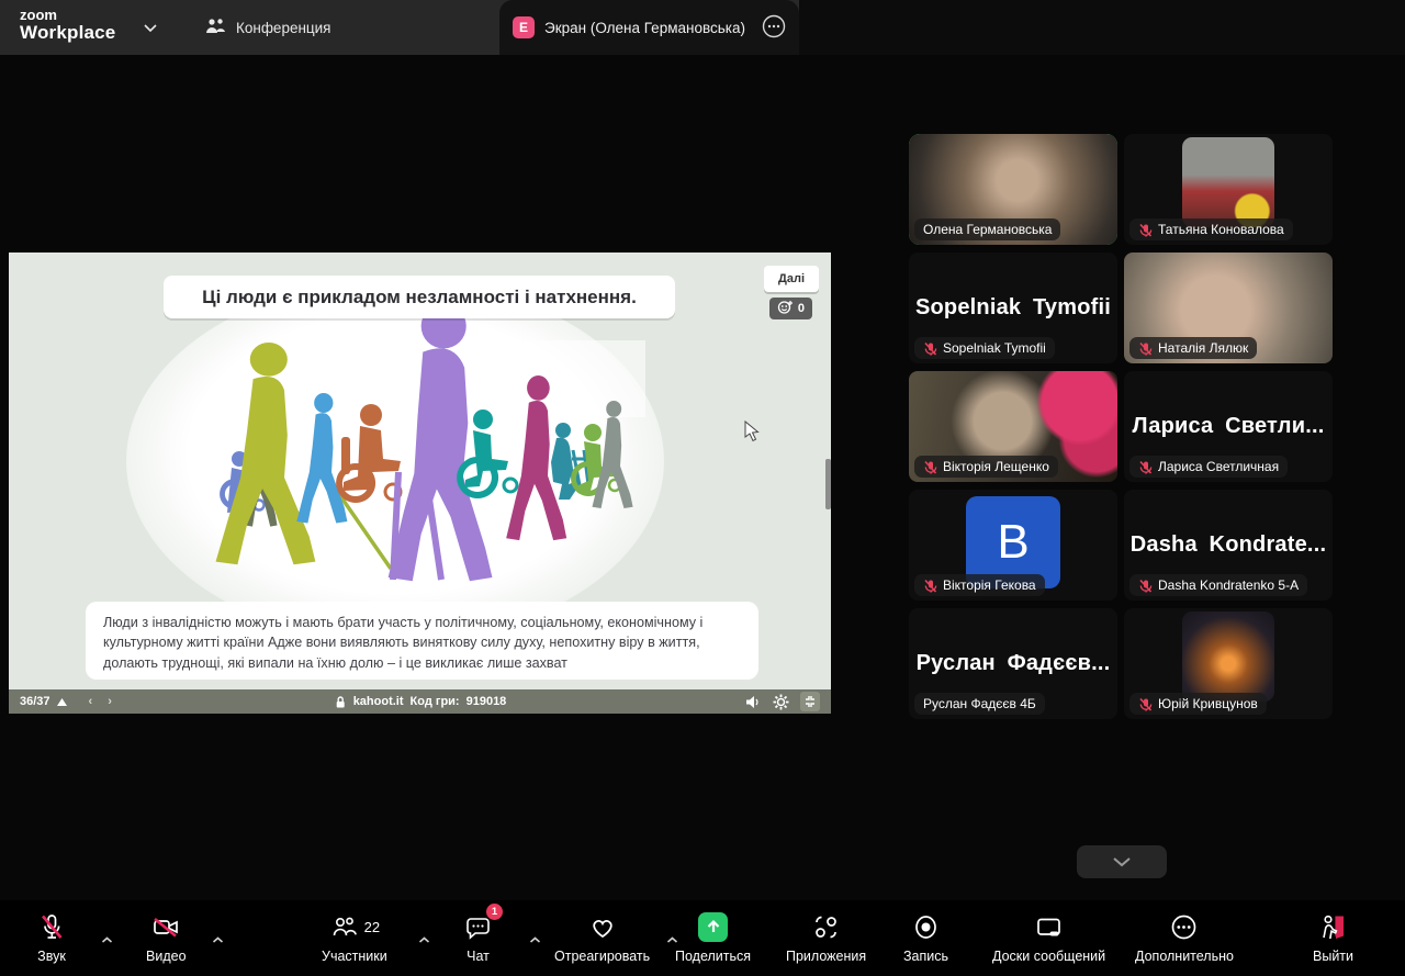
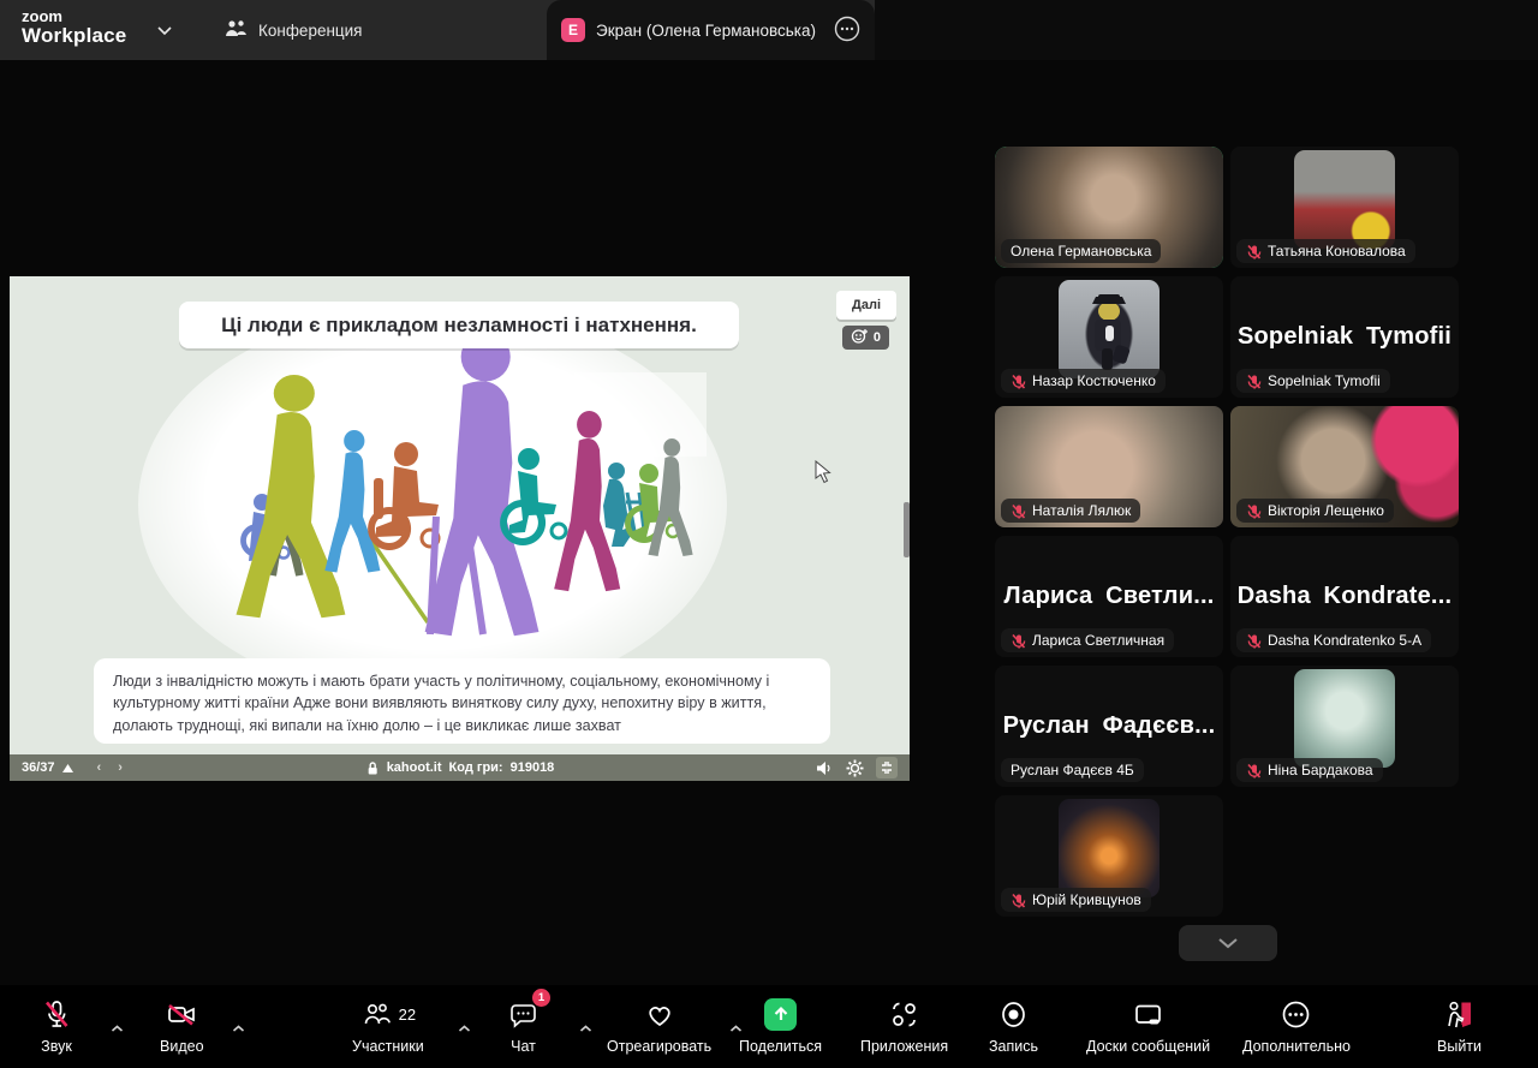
  zoom
  Workplace
  Конференция
  E
  Экран (Олена Германовська)
  Ці люди є прикладом незламності і натхнення.
  Далі
  0
  Люди з інвалідністю можуть і мають брати участь у політичному, соціальному, економічному і культурному житті країни Адже вони виявляють виняткову силу духу, непохитну віру в життя, долають труднощі, які випали на їхню долю – і це викликає лише захват
  36/37
  ‹
  ›
  kahoot.it
  Код гри:
  919018
  Олена Германовська
  Татьяна Коновалова
+ Назар Костюченко
  Sopelniak Tymofii
  Sopelniak Tymofii
  Наталія Лялюк
  Вікторія Лещенко
  Лариса Светли...
  Лариса Светличная
- B
- Вікторія Гекова
  Dasha Kondrate...
  Dasha Kondratenko 5-А
  Руслан Фадєєв...
  Руслан Фадєєв 4Б
+ Ніна Бардакова
  Юрій Кривцунов
  Звук
  Видео
  22
  Участники
  1
  Чат
  Отреагировать
  Поделиться
  Приложения
  Запись
  Доски сообщений
  Дополнительно
  Выйти
